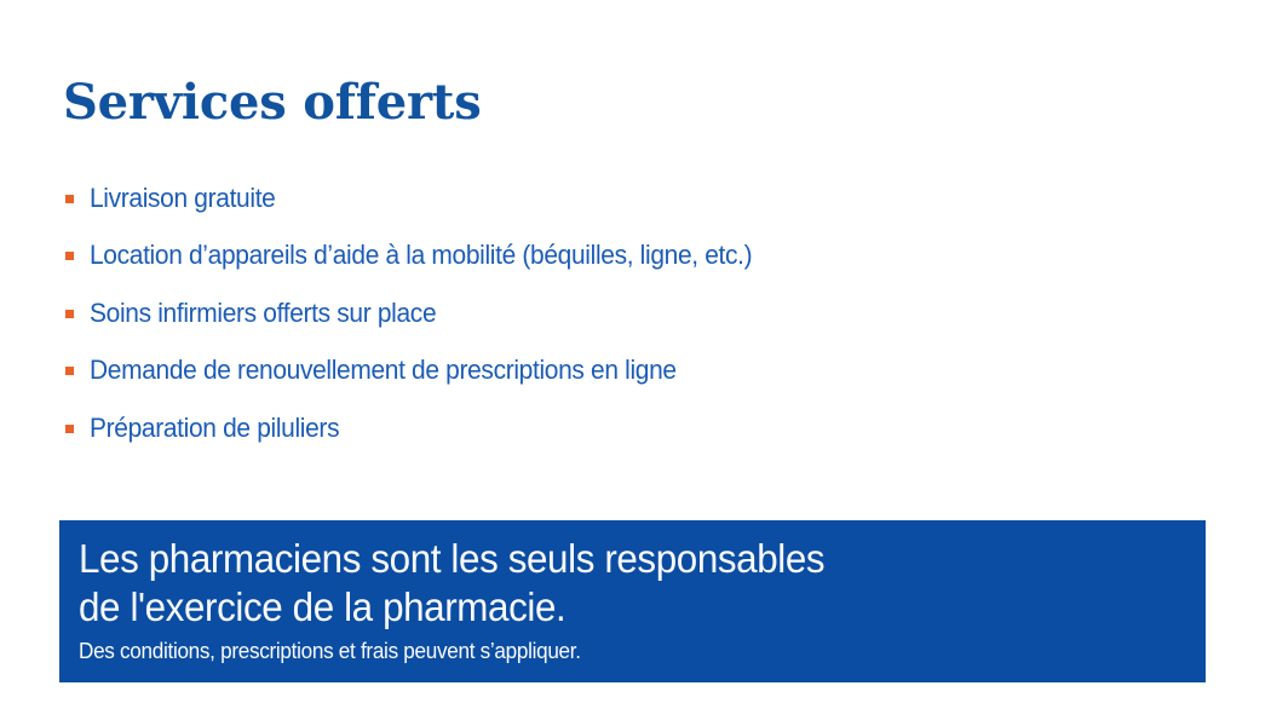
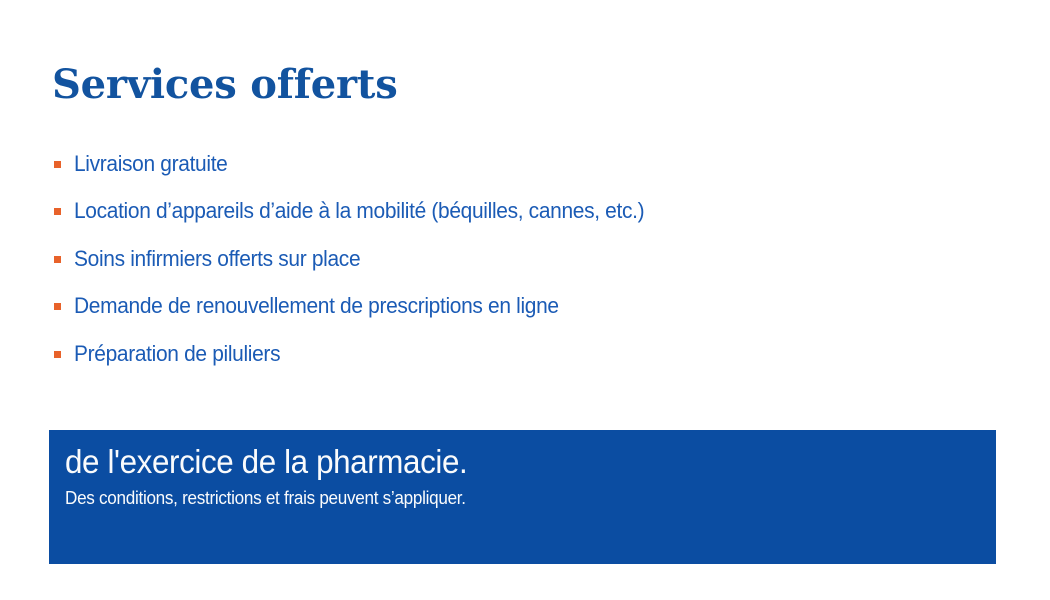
  Services offerts
  Livraison gratuite
- Location d’appareils d’aide à la mobilité (béquilles, ligne, etc.)
+ Location d’appareils d’aide à la mobilité (béquilles, cannes, etc.)
  Soins infirmiers offerts sur place
  Demande de renouvellement de prescriptions en ligne
  Préparation de piluliers
- Les pharmaciens sont les seuls responsables
  de l'exercice de la pharmacie.
- Des conditions, prescriptions et frais peuvent s’appliquer.
+ Des conditions, restrictions et frais peuvent s’appliquer.
